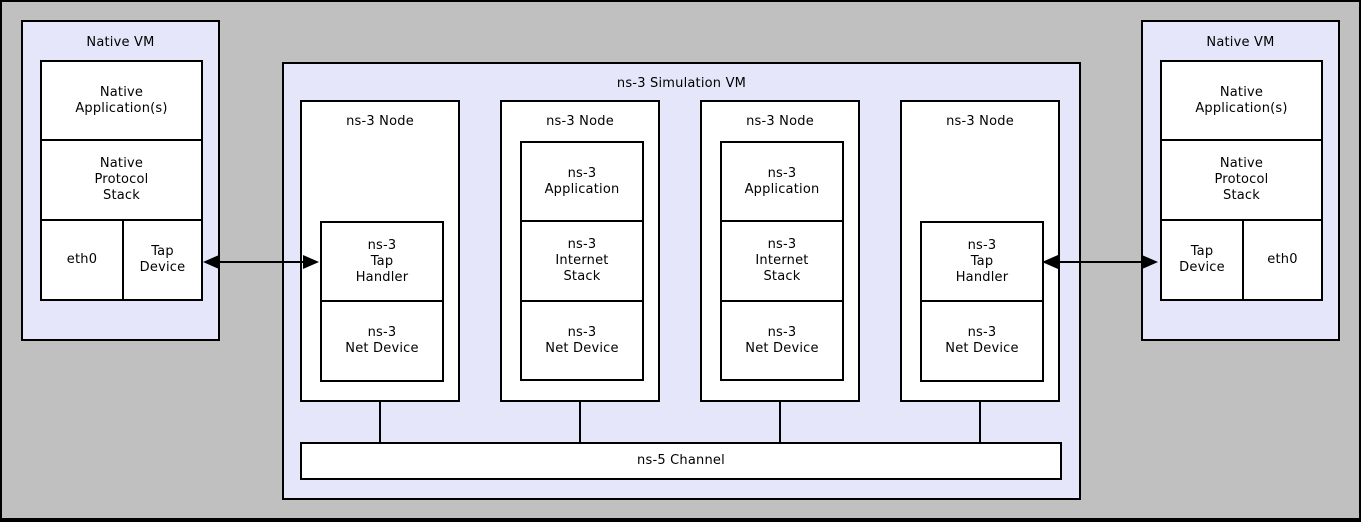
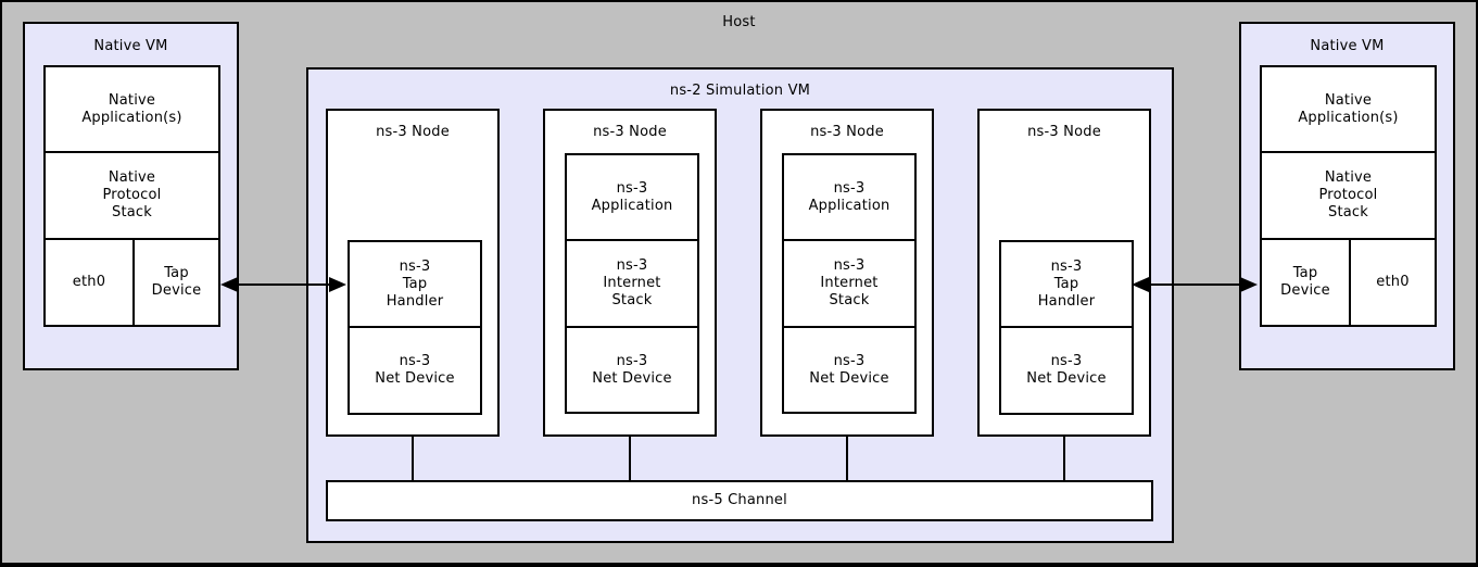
+ Host
  Native VM
  Native
  Application(s)
  Native
  Protocol
  Stack
  eth0
  Tap
  Device
- ns-3 Simulation VM
+ ns-2 Simulation VM
  ns-3 Node
  ns-3
  Tap
  Handler
  ns-3
  Net Device
  ns-3 Node
  ns-3
  Application
  ns-3
  Internet
  Stack
  ns-3
  Net Device
  ns-3 Node
  ns-3
  Application
  ns-3
  Internet
  Stack
  ns-3
  Net Device
  ns-3 Node
  ns-3
  Tap
  Handler
  ns-3
  Net Device
  ns-5 Channel
  Native VM
  Native
  Application(s)
  Native
  Protocol
  Stack
  Tap
  Device
  eth0
